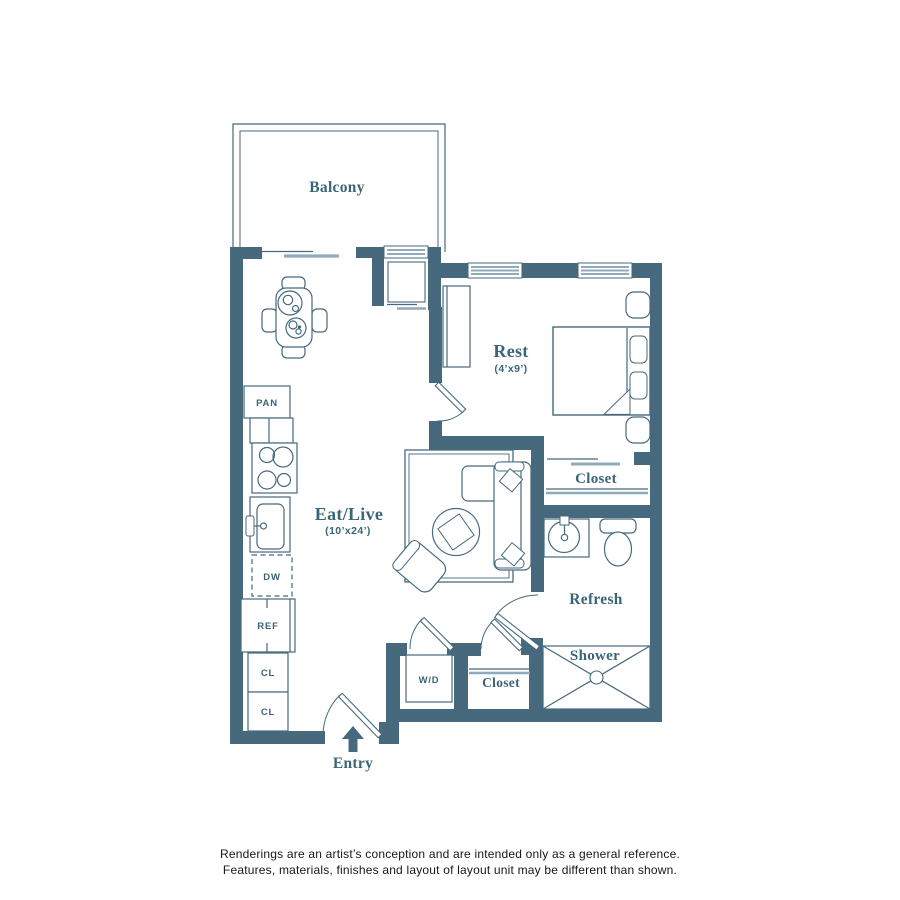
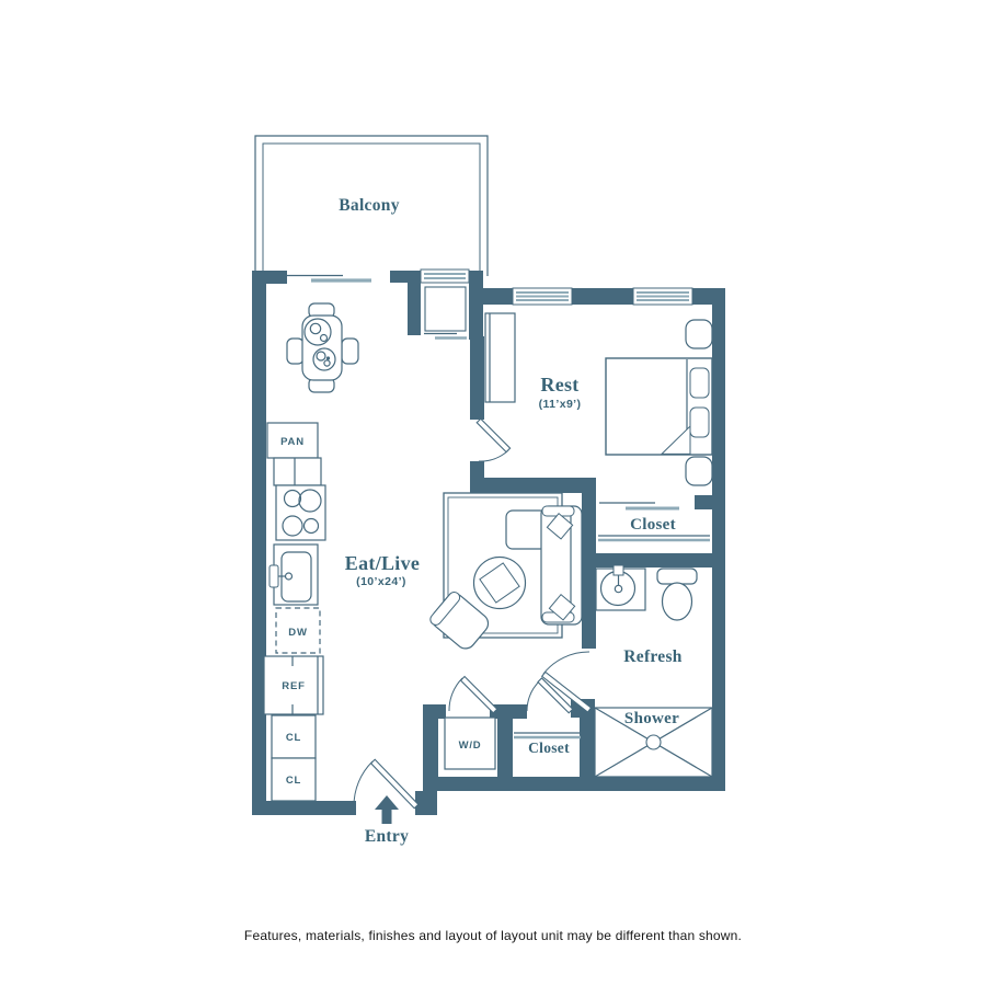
  Balcony
  Rest
- (4’x9’)
+ (11’x9’)
  Eat/Live
  (10’x24’)
  Closet
  Refresh
  Shower
  Closet
  Entry
  PAN
  DW
  REF
  CL
  CL
  W/D
- Renderings are an artist’s conception and are intended only as a general reference.
  Features, materials, finishes and layout of layout unit may be different than shown.
